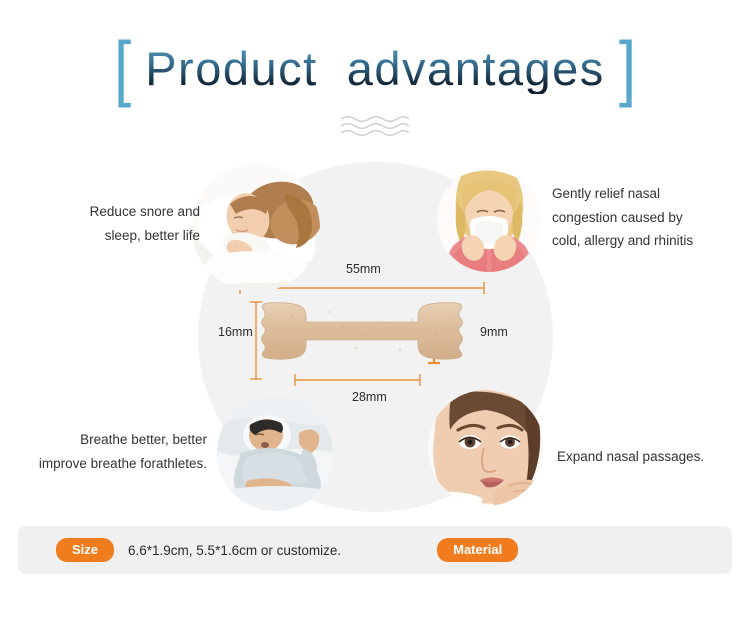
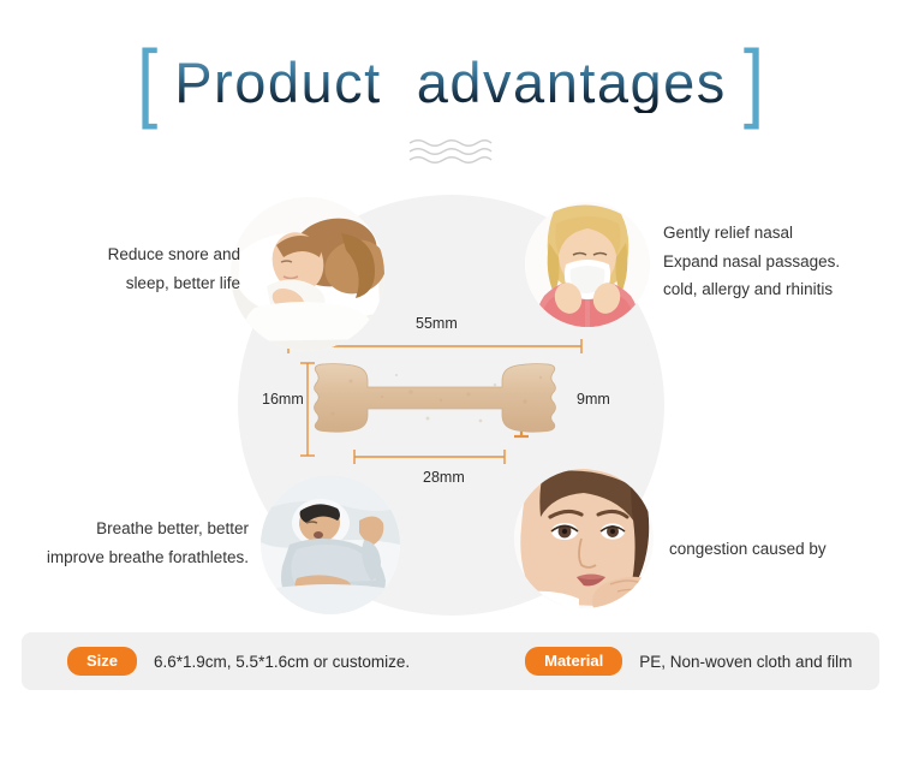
  [
  Product advantages
  ]
  55mm
  28mm
  16mm
  9mm
  Reduce snore and
  sleep, better life
  Gently relief nasal
- congestion caused by
+ Expand nasal passages.
  cold, allergy and rhinitis
  Breathe better, better
  improve breathe forathletes.
- Expand nasal passages.
+ congestion caused by
  Size
  6.6*1.9cm, 5.5*1.6cm or customize.
  Material
+ PE, Non-woven cloth and film
